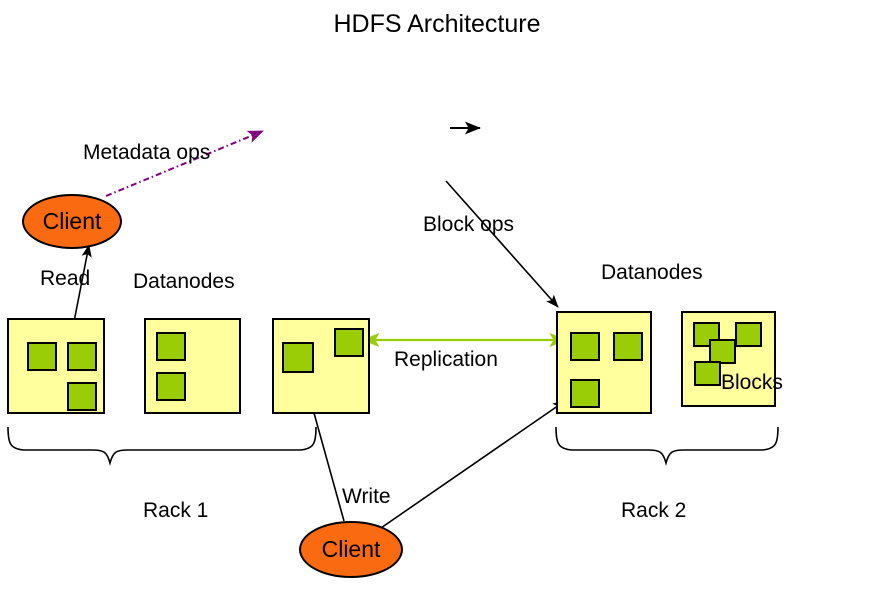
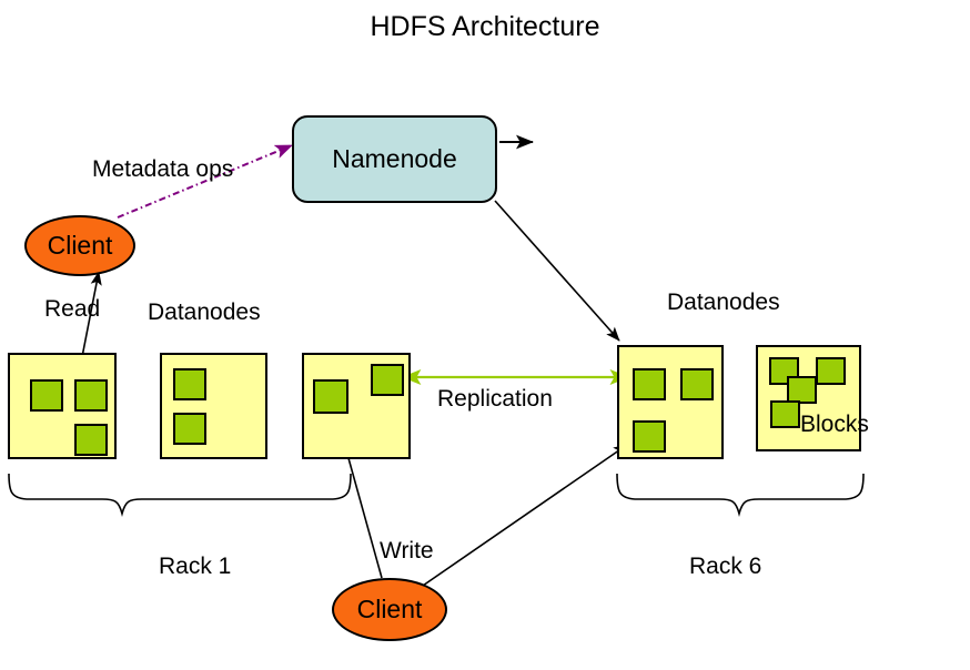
  HDFS Architecture
+ Namenode
  Client
  Client
  Metadata ops
- Block ops
  Replication
  Read
  Write
  Datanodes
  Datanodes
  Rack 1
- Rack 2
+ Rack 6
  Blocks
